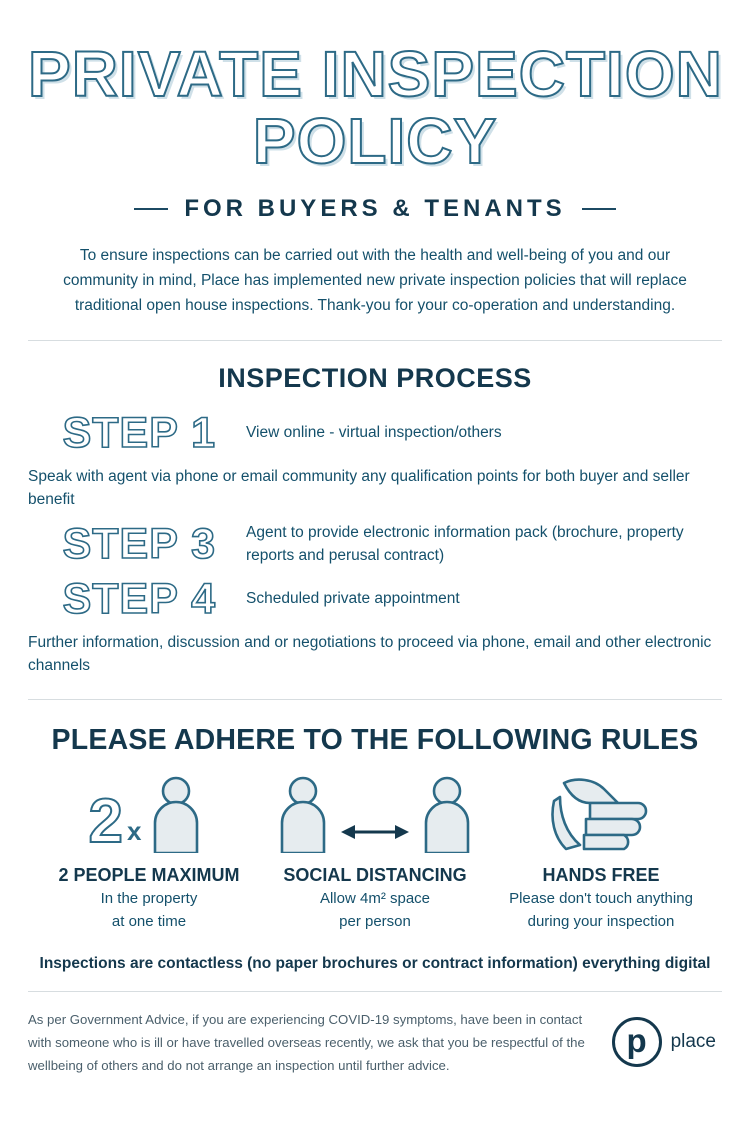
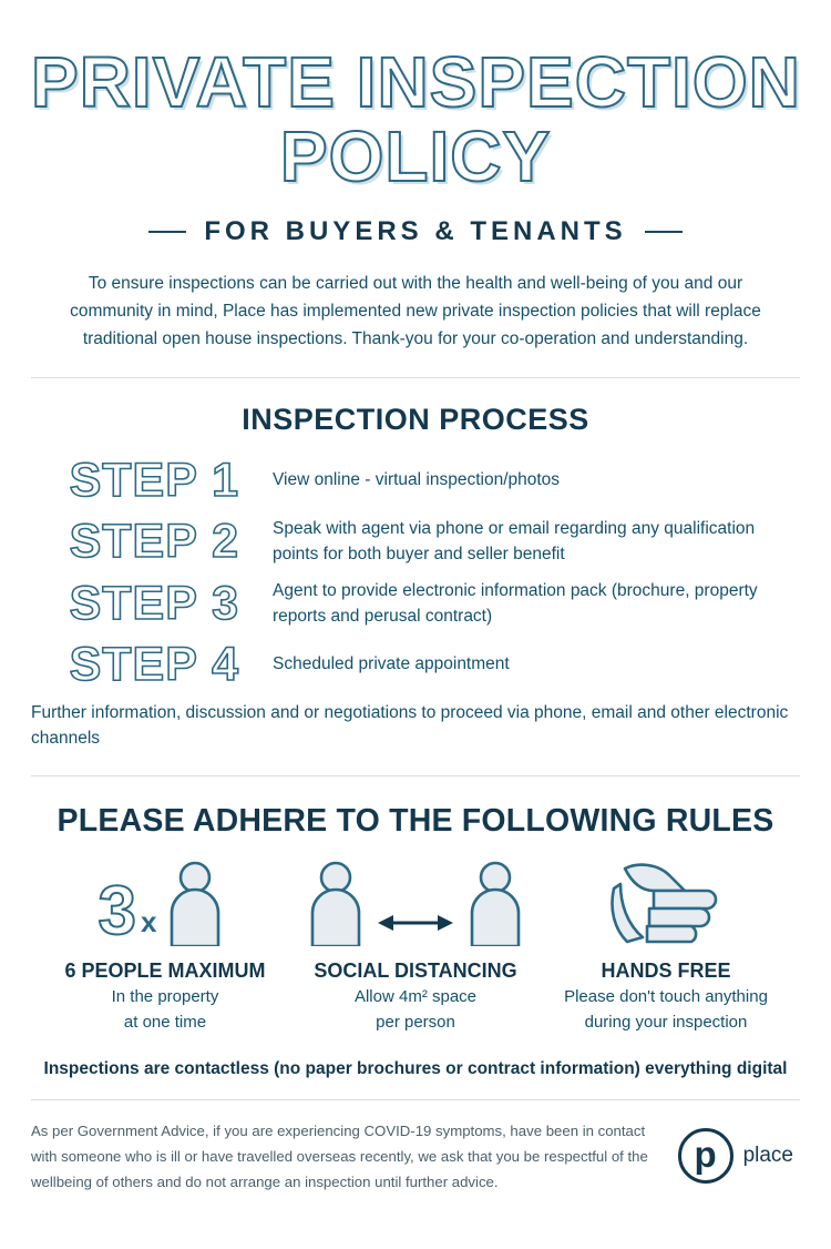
  PRIVATE INSPECTION
  POLICY
  FOR BUYERS & TENANTS
  To ensure inspections can be carried out with the health and well-being of you and our community in mind, Place has implemented new private inspection policies that will replace traditional open house inspections. Thank-you for your co-operation and understanding.
  INSPECTION PROCESS
  STEP 1
- View online - virtual inspection/others
+ View online - virtual inspection/photos
+ STEP 2
- Speak with agent via phone or email community any qualification points for both buyer and seller benefit
+ Speak with agent via phone or email regarding any qualification points for both buyer and seller benefit
  STEP 3
  Agent to provide electronic information pack (brochure, property reports and perusal contract)
  STEP 4
  Scheduled private appointment
  Further information, discussion and or negotiations to proceed via phone, email and other electronic channels
  PLEASE ADHERE TO THE FOLLOWING RULES
- 2
+ 3
  x
- 2 PEOPLE MAXIMUM
+ 6 PEOPLE MAXIMUM
  In the property
  at one time
  SOCIAL DISTANCING
  Allow 4m² space
  per person
  HANDS FREE
  Please don't touch anything
  during your inspection
  Inspections are contactless (no paper brochures or contract information) everything digital
  As per Government Advice, if you are experiencing COVID-19 symptoms, have been in contact with someone who is ill or have travelled overseas recently, we ask that you be respectful of the wellbeing of others and do not arrange an inspection until further advice.
  p
  place
